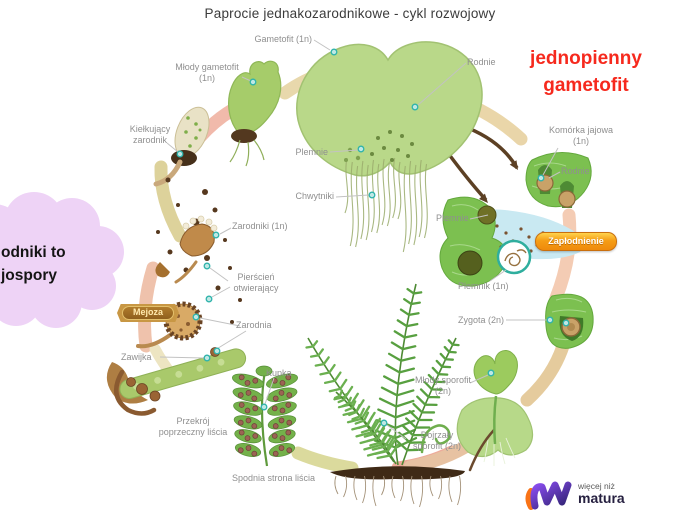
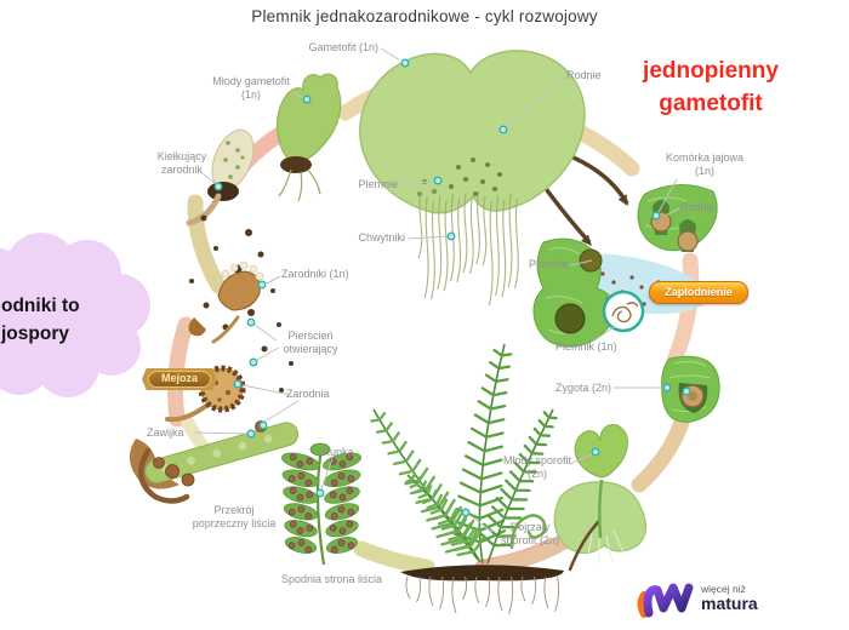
- Paprocie jednakozarodnikowe - cykl rozwojowy
+ Plemnik jednakozarodnikowe - cykl rozwojowy
  Gametofit (1n)
  Młody gametofit (1n)
  Kiełkujący zarodnik
  Rodnie
  Plemnie
  Chwytniki
  Komórka jajowa (1n)
  Rodnie
  Plemnie
  Plemnik (1n)
  Zygota (2n)
  Młody sporofit (2n)
  Dojrzały sporofit (2n)
  Kupka
  Spodnia strona liścia
  Przekrój poprzeczny liścia
  Zawijka
  Zarodnia
  Zarodniki (1n)
  Pierścień otwierający
  Zapłodnienie
  Mejoza
  jednopienny
  gametofit
  odniki to
  jospory
  więcej niż
  matura
